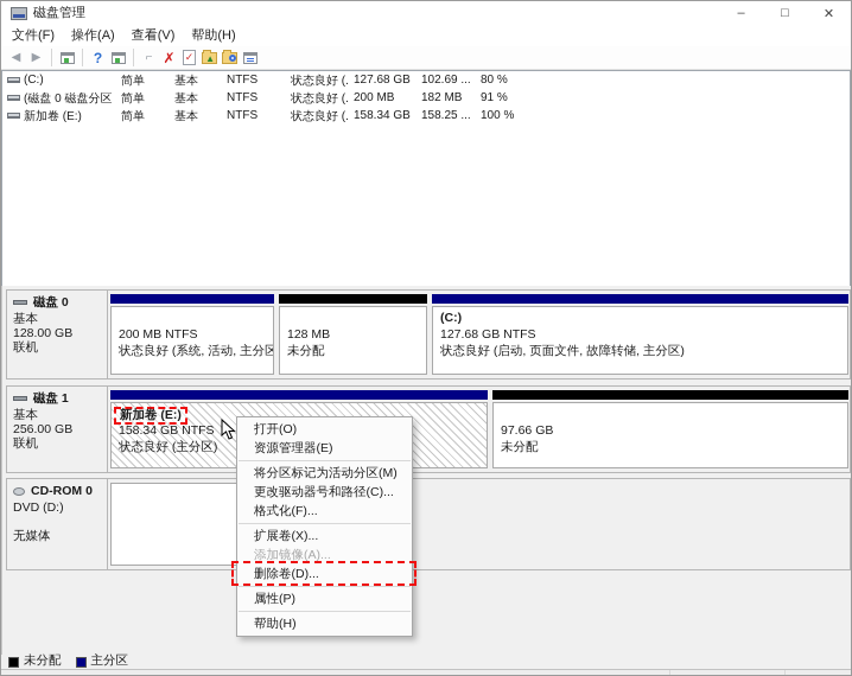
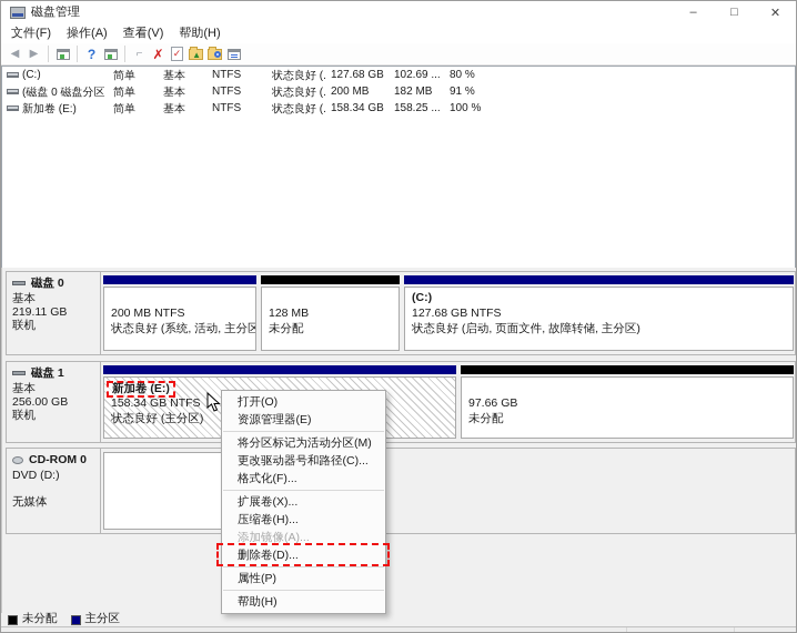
  磁盘管理
  –
  □
  ✕
  文件(F)
  操作(A)
  查看(V)
  帮助(H)
  ◀
  ▶
  ?
  ⌐
  ✗
  ✓
  ▲
  (C:)
  简单
  基本
  NTFS
  状态良好 (.
  127.68 GB
  102.69 ...
  80 %
  (磁盘 0 磁盘分区
  简单
  基本
  NTFS
  状态良好 (.
  200 MB
  182 MB
  91 %
  新加卷 (E:)
  简单
  基本
  NTFS
  状态良好 (.
  158.34 GB
  158.25 ...
  100 %
  磁盘 0
  基本
- 128.00 GB
+ 219.11 GB
  联机
  200 MB NTFS
  状态良好 (系统, 活动, 主分区
  128 MB
  未分配
  (C:)
  127.68 GB NTFS
  状态良好 (启动, 页面文件, 故障转储, 主分区)
  磁盘 1
  基本
  256.00 GB
  联机
  新加卷 (E:)
  158.34 GB NTFS
  状态良好 (主分区)
  97.66 GB
  未分配
  CD-ROM 0
  DVD (D:)
  无媒体
  未分配
  主分区
  打开(O)
  资源管理器(E)
  将分区标记为活动分区(M)
  更改驱动器号和路径(C)...
  格式化(F)...
  扩展卷(X)...
+ 压缩卷(H)...
  添加镜像(A)...
  删除卷(D)...
  属性(P)
  帮助(H)
